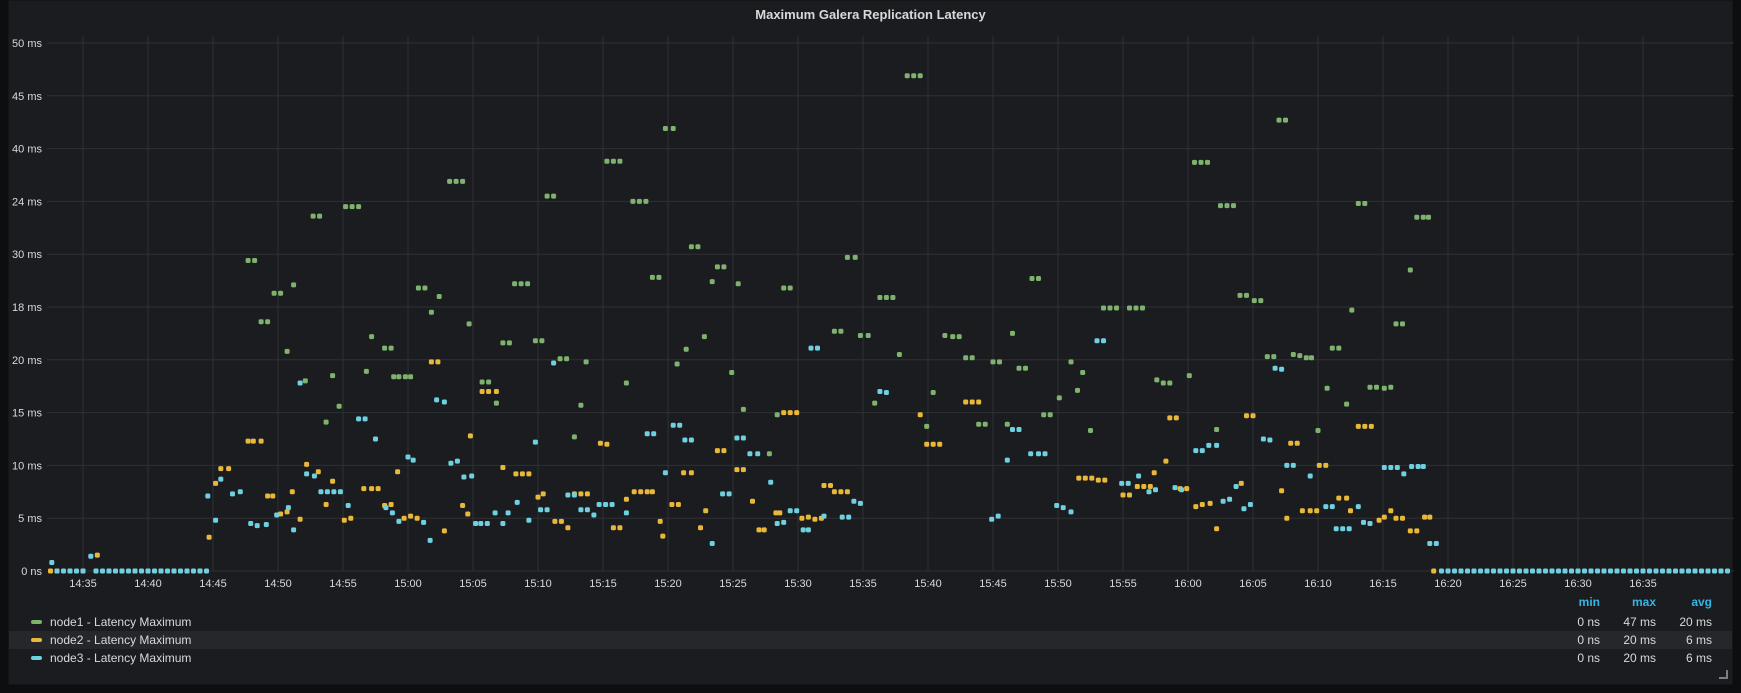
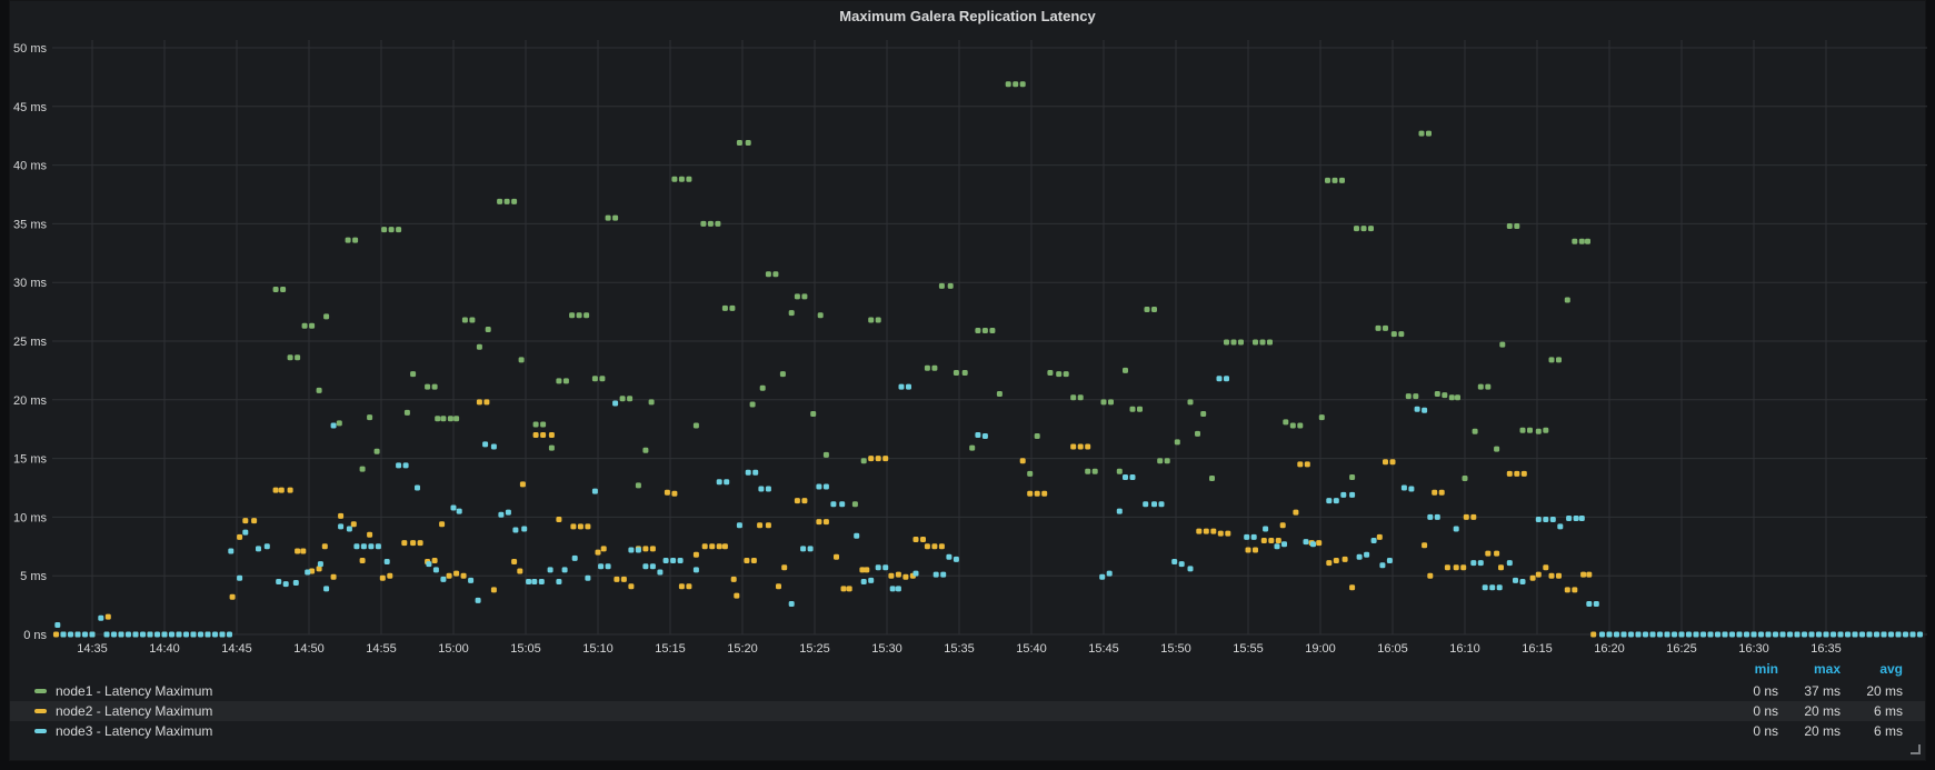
  Maximum Galera Replication Latency
  0 ns
  5 ms
  10 ms
  15 ms
  20 ms
- 18 ms
+ 25 ms
  30 ms
- 24 ms
+ 35 ms
  40 ms
  45 ms
  50 ms
  14:35
  14:40
  14:45
  14:50
  14:55
  15:00
  15:05
  15:10
  15:15
  15:20
  15:25
  15:30
  15:35
  15:40
  15:45
  15:50
  15:55
- 16:00
+ 19:00
  16:05
  16:10
  16:15
  16:20
  16:25
  16:30
  16:35
  min
  max
  avg
  node1 - Latency Maximum
  0 ns
- 47 ms
+ 37 ms
  20 ms
  node2 - Latency Maximum
  0 ns
  20 ms
  6 ms
  node3 - Latency Maximum
  0 ns
  20 ms
  6 ms
